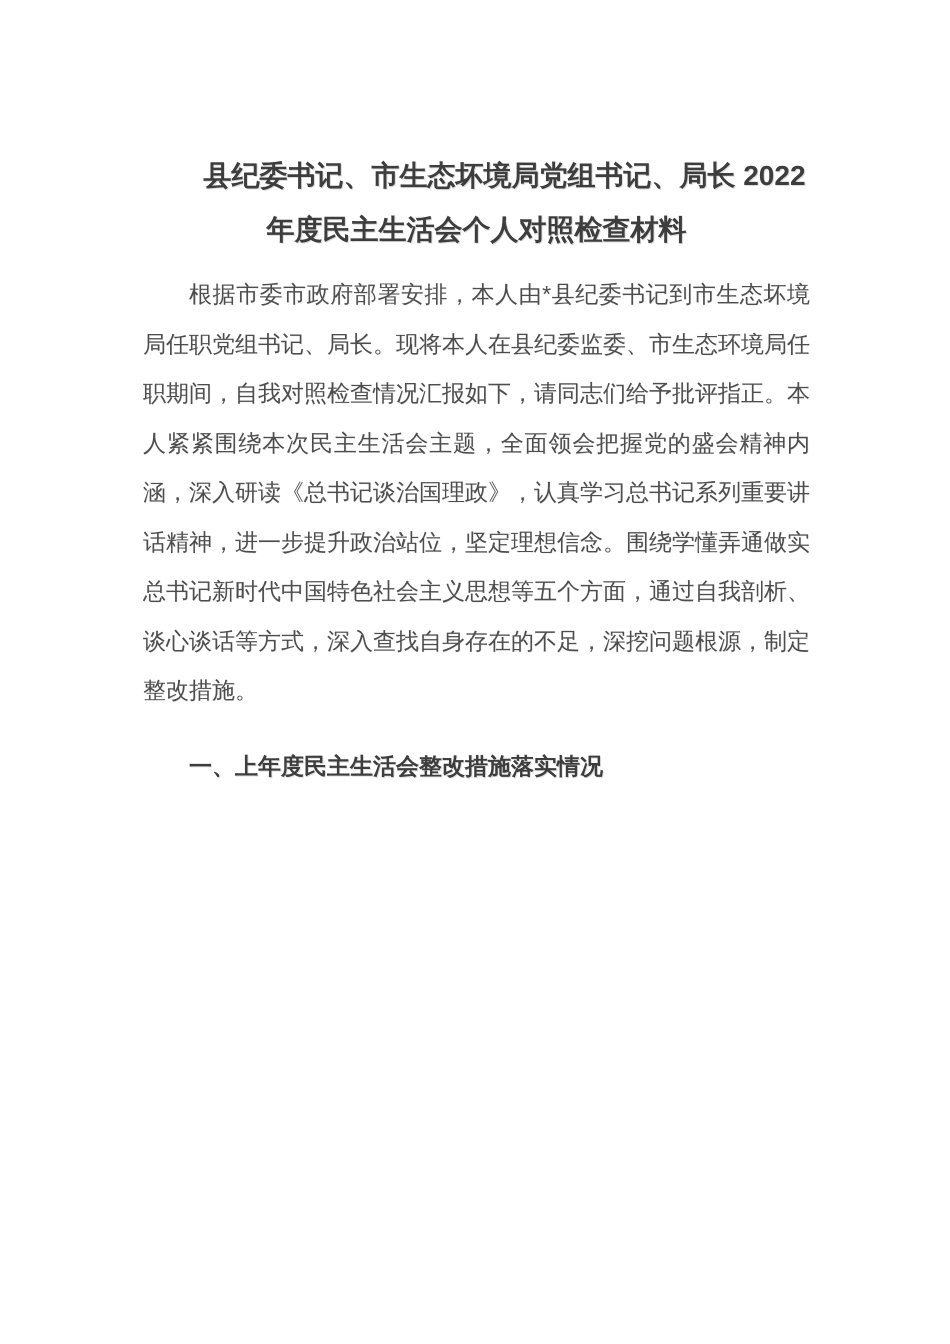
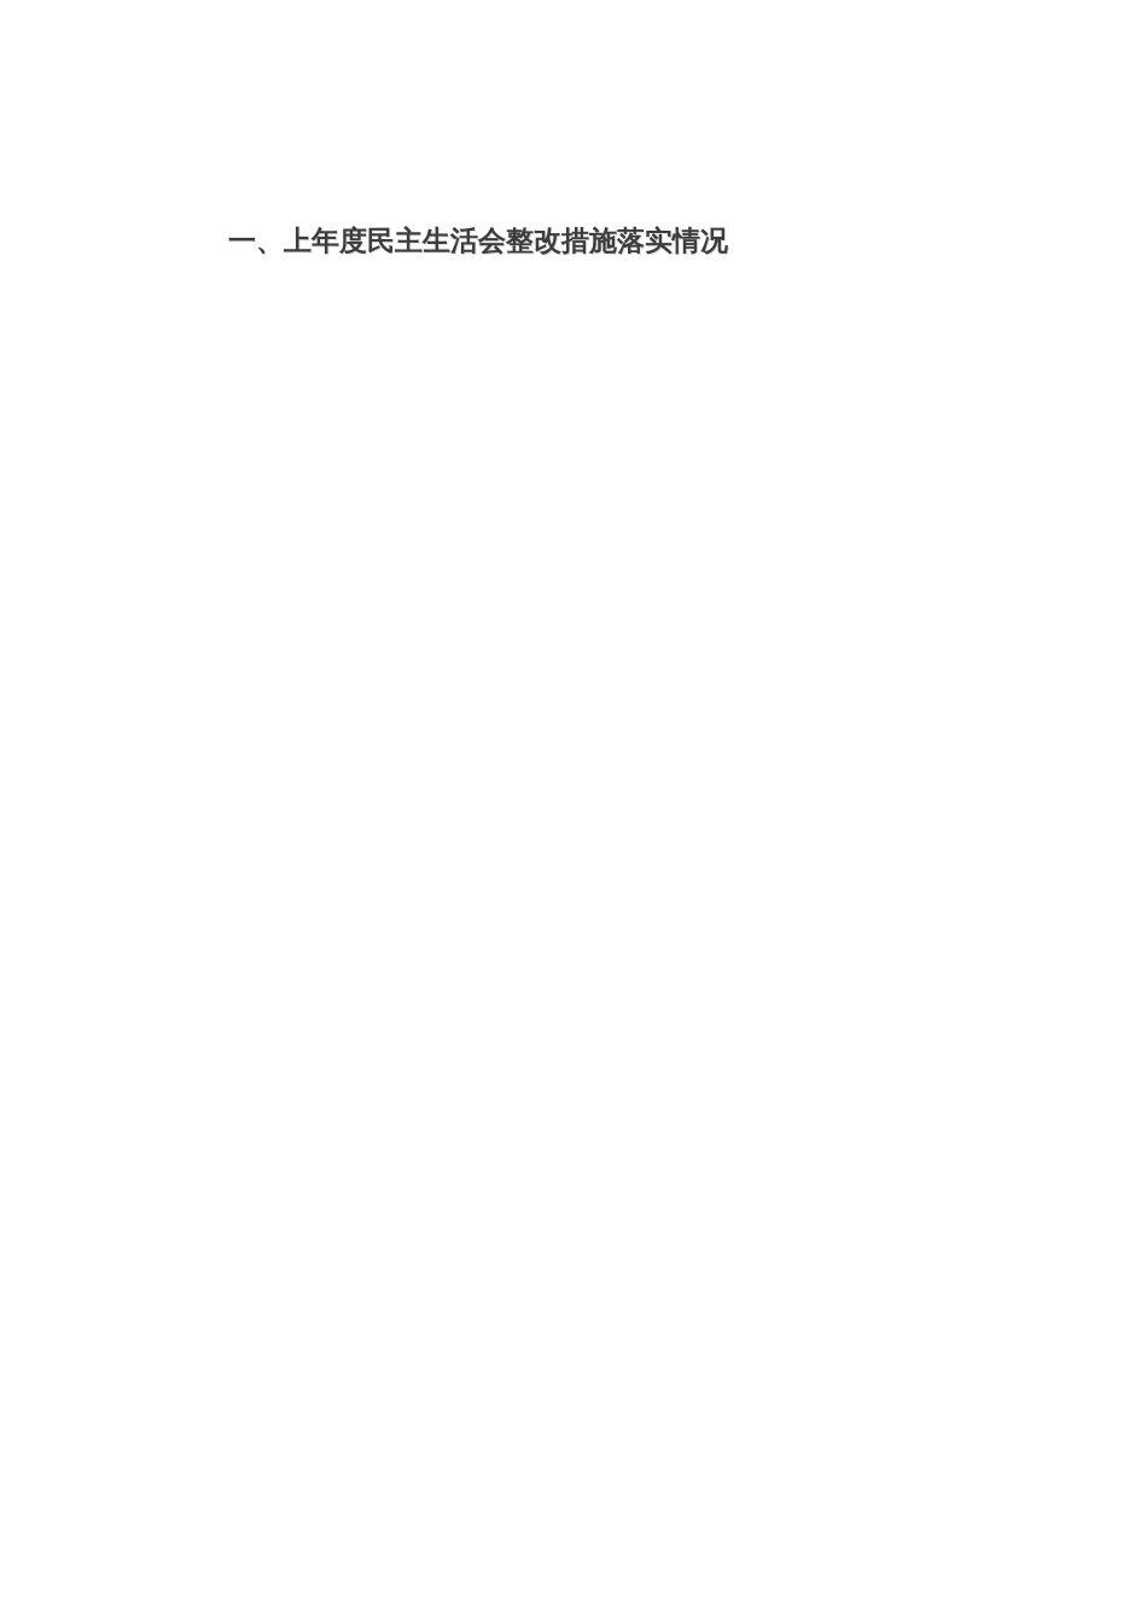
- 县纪委书记、市生态坏境局党组书记、局长 2022 年度民主生活会个人对照检查材料
- 根据市委市政府部署安排，本人由*县纪委书记到市生态坏境局任职党组书记、局长。现将本人在县纪委监委、市生态环境局任职期间，自我对照检查情况汇报如下，请同志们给予批评指正。本人紧紧围绕本次民主生活会主题，全面领会把握党的盛会精神内涵，深入研读《总书记谈治国理政》，认真学习总书记系列重要讲话精神，进一步提升政治站位，坚定理想信念。围绕学懂弄通做实总书记新时代中国特色社会主义思想等五个方面，通过自我剖析、谈心谈话等方式，深入查找自身存在的不足，深挖问题根源，制定整改措施。
  一、上年度民主生活会整改措施落实情况
